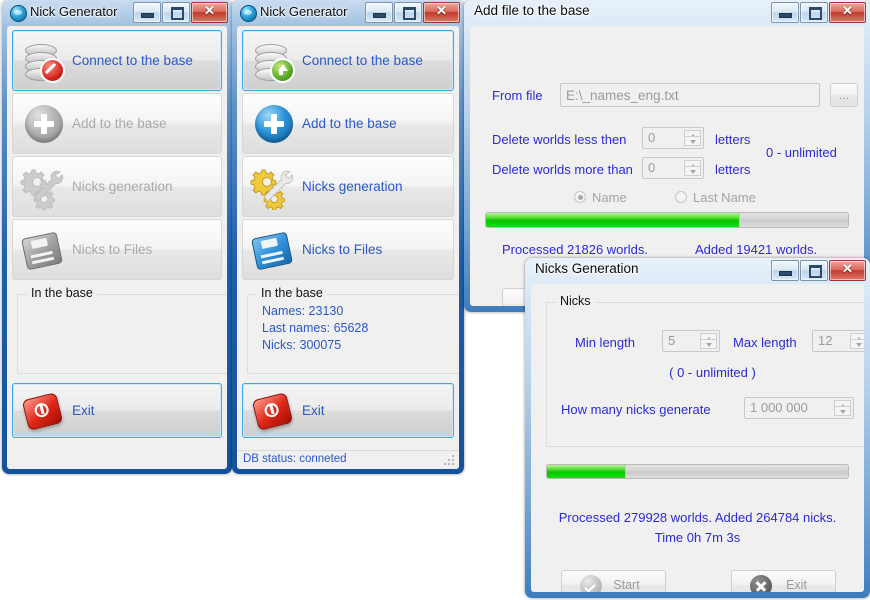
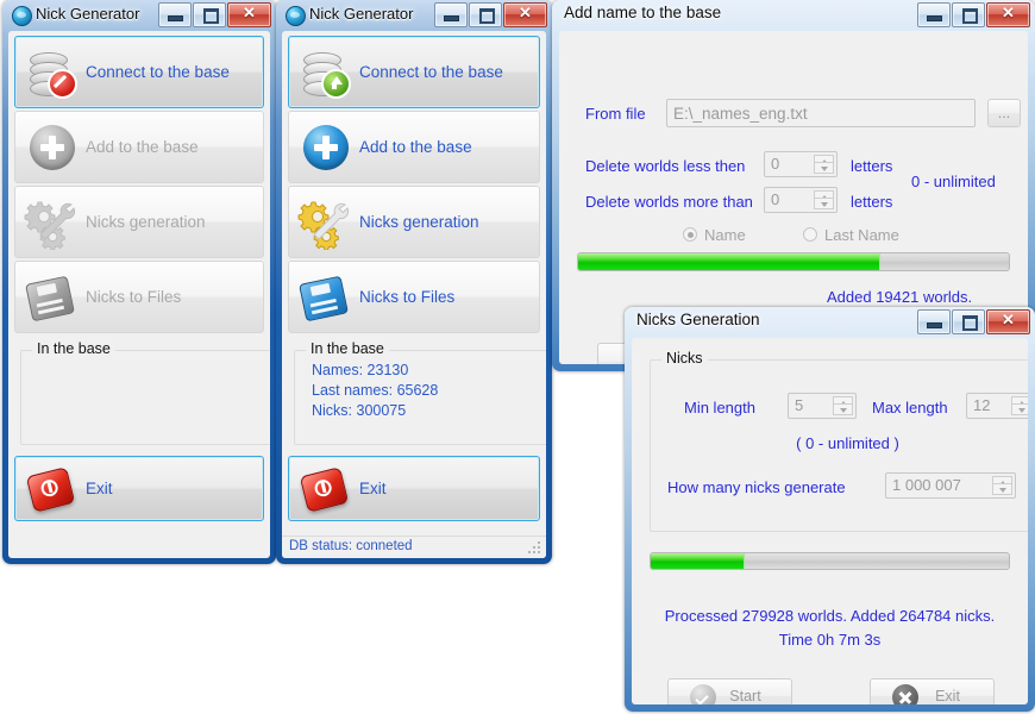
  Nick Generator
  ✕
  Connect to the base
  Add to the base
  Nicks generation
  Nicks to Files
  In the base
  Exit
  Nick Generator
  ✕
  Connect to the base
  Add to the base
  Nicks generation
  Nicks to Files
  In the base
  Names: 23130
  Last names: 65628
  Nicks: 300075
  Exit
  DB status: conneted
- Add file to the base
+ Add name to the base
  ✕
  From file
  E:\_names_eng.txt
  ...
  Delete worlds less then
  0
  letters
  0 - unlimited
  Delete worlds more than
  0
  letters
  Name
  Last Name
- Processed 21826 worlds.
  Added 19421 worlds.
  Nicks Generation
  ✕
  Nicks
  Min length
  5
  Max length
  12
  ( 0 - unlimited )
  How many nicks generate
- 1 000 000
+ 1 000 007
  Processed 279928 worlds. Added 264784 nicks.
  Time 0h 7m 3s
  Start
  Exit
